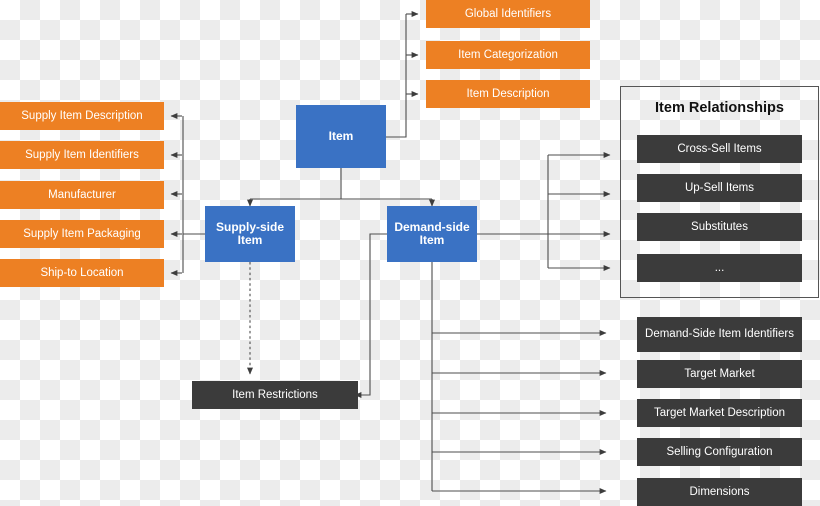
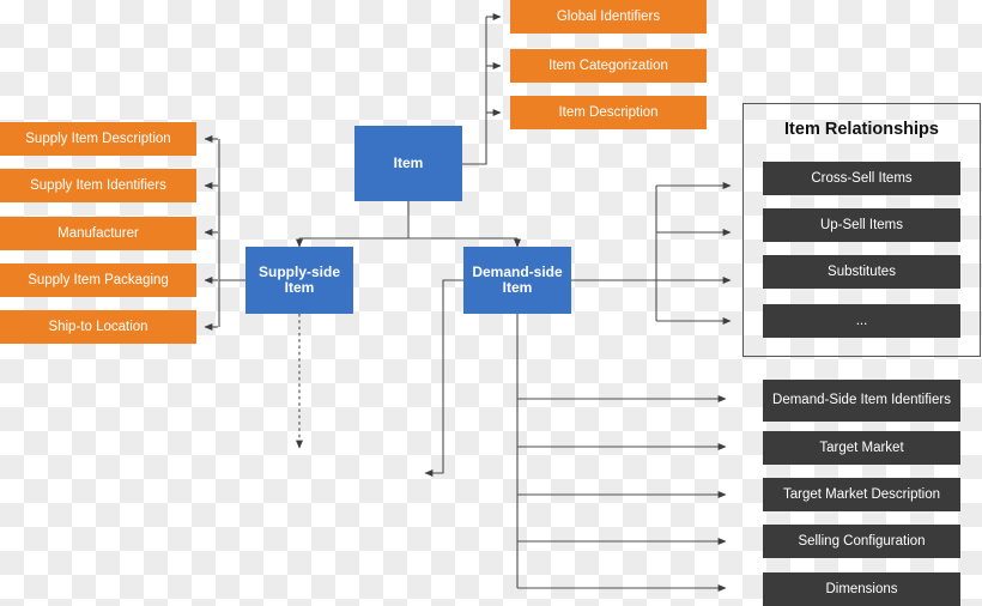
  Global Identifiers
  Item Categorization
  Item Description
  Supply Item Description
  Supply Item Identifiers
  Manufacturer
  Supply Item Packaging
  Ship-to Location
  Item
  Supply-side Item
  Demand-side Item
- Item Restrictions
  Item Relationships
  Cross-Sell Items
  Up-Sell Items
  Substitutes
  ...
  Demand-Side Item Identifiers
  Target Market
  Target Market Description
  Selling Configuration
  Dimensions
